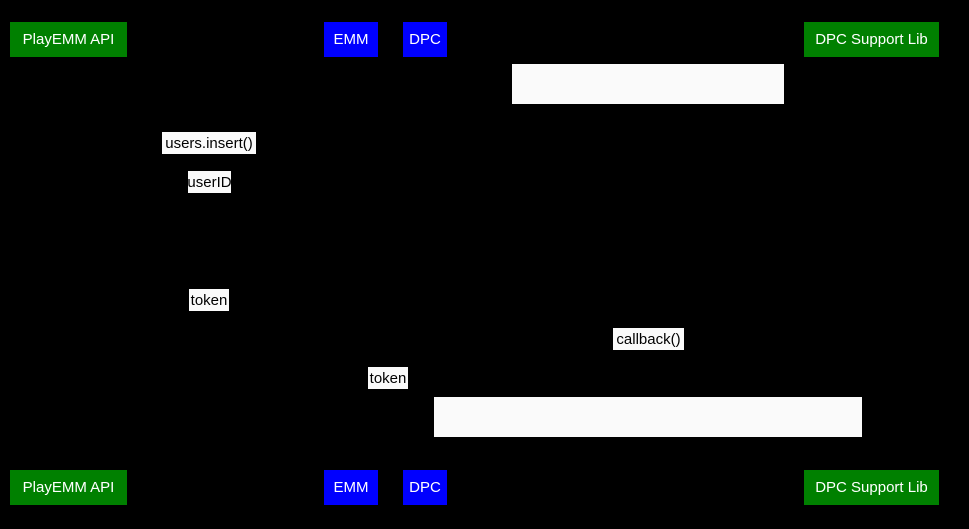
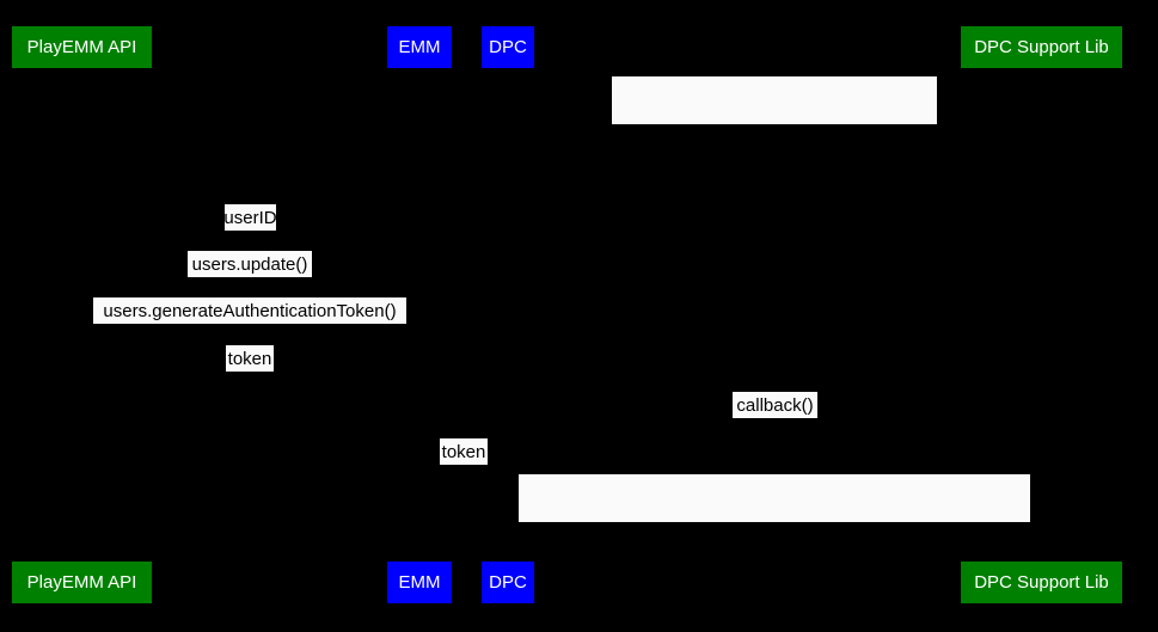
  PlayEMM API
  EMM
  DPC
  DPC Support Lib
- users.insert()
  userID
+ users.update()
+ users.generateAuthenticationToken()
  token
  callback()
  token
  .addAndroidForWorkAccount(token, accountAddedCa
  PlayEMM API
  EMM
  DPC
  DPC Support Lib
